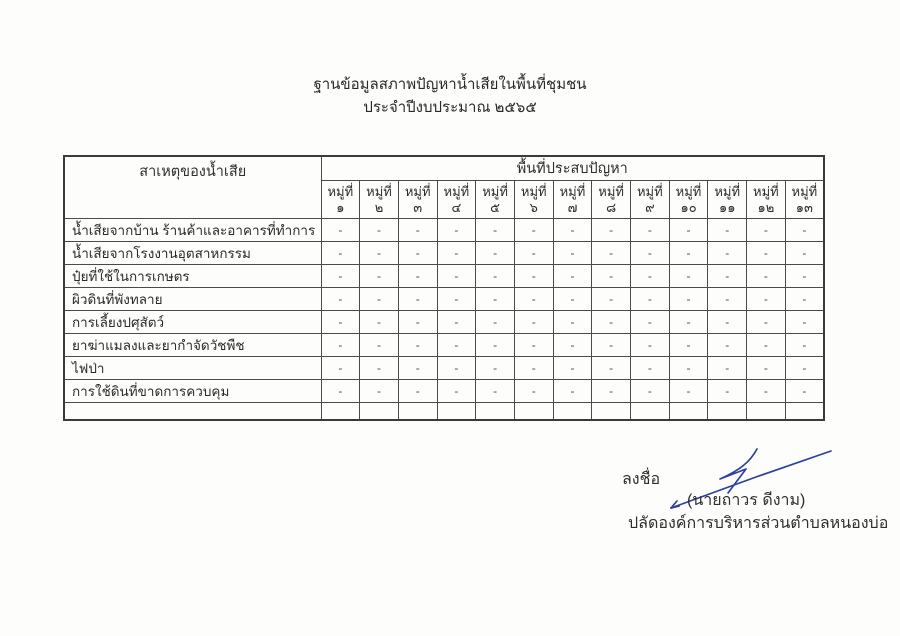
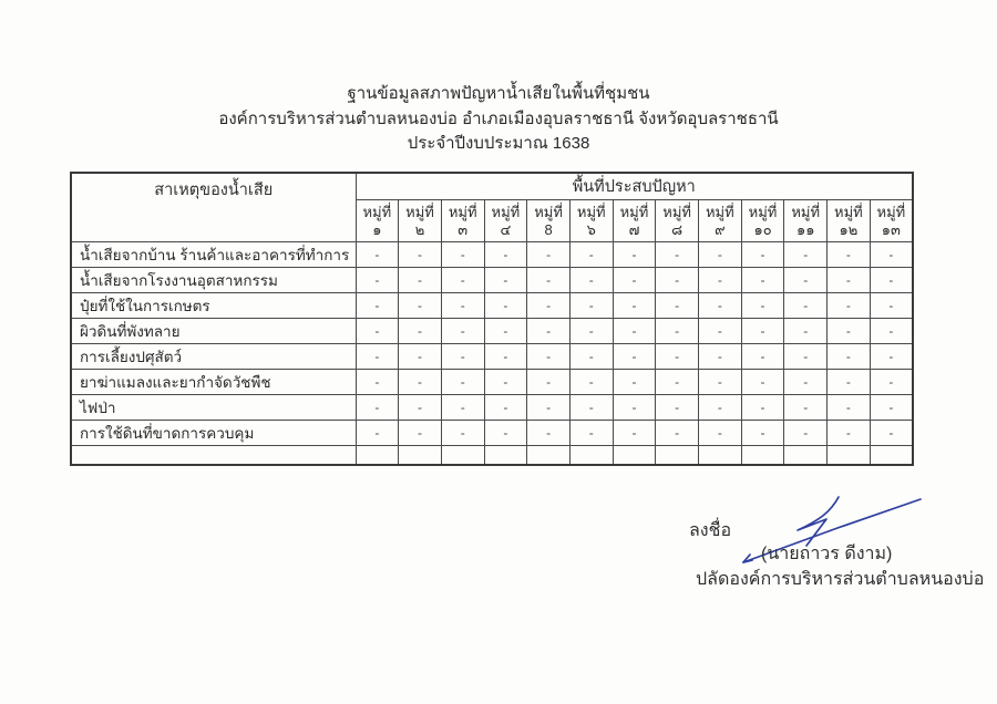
  ฐานข้อมูลสภาพปัญหาน้ำเสียในพื้นที่ชุมชน
+ องค์การบริหารส่วนตำบลหนองบ่อ อำเภอเมืองอุบลราชธานี จังหวัดอุบลราชธานี
- ประจำปีงบประมาณ ๒๕๖๕
+ ประจำปีงบประมาณ 1638
  สาเหตุของน้ำเสีย	พื้นที่ประสบปัญหา
- หมู่ที่๑	หมู่ที่๒	หมู่ที่๓	หมู่ที่๔	หมู่ที่๕	หมู่ที่๖	หมู่ที่๗	หมู่ที่๘	หมู่ที่๙	หมู่ที่๑๐	หมู่ที่๑๑	หมู่ที่๑๒	หมู่ที่๑๓
+ หมู่ที่๑	หมู่ที่๒	หมู่ที่๓	หมู่ที่๔	หมู่ที่8	หมู่ที่๖	หมู่ที่๗	หมู่ที่๘	หมู่ที่๙	หมู่ที่๑๐	หมู่ที่๑๑	หมู่ที่๑๒	หมู่ที่๑๓
  น้ำเสียจากบ้าน ร้านค้าและอาคารที่ทำการ	-	-	-	-	-	-	-	-	-	-	-	-	-
  น้ำเสียจากโรงงานอุตสาหกรรม	-	-	-	-	-	-	-	-	-	-	-	-	-
  ปุ๋ยที่ใช้ในการเกษตร	-	-	-	-	-	-	-	-	-	-	-	-	-
  ผิวดินที่พังทลาย	-	-	-	-	-	-	-	-	-	-	-	-	-
  การเลี้ยงปศุสัตว์	-	-	-	-	-	-	-	-	-	-	-	-	-
  ยาฆ่าแมลงและยากำจัดวัชพืช	-	-	-	-	-	-	-	-	-	-	-	-	-
  ไฟป่า	-	-	-	-	-	-	-	-	-	-	-	-	-
  การใช้ดินที่ขาดการควบคุม	-	-	-	-	-	-	-	-	-	-	-	-	-
  ลงชื่อ
  (นายถาวร ดีงาม)
  ปลัดองค์การบริหารส่วนตำบลหนองบ่อ
